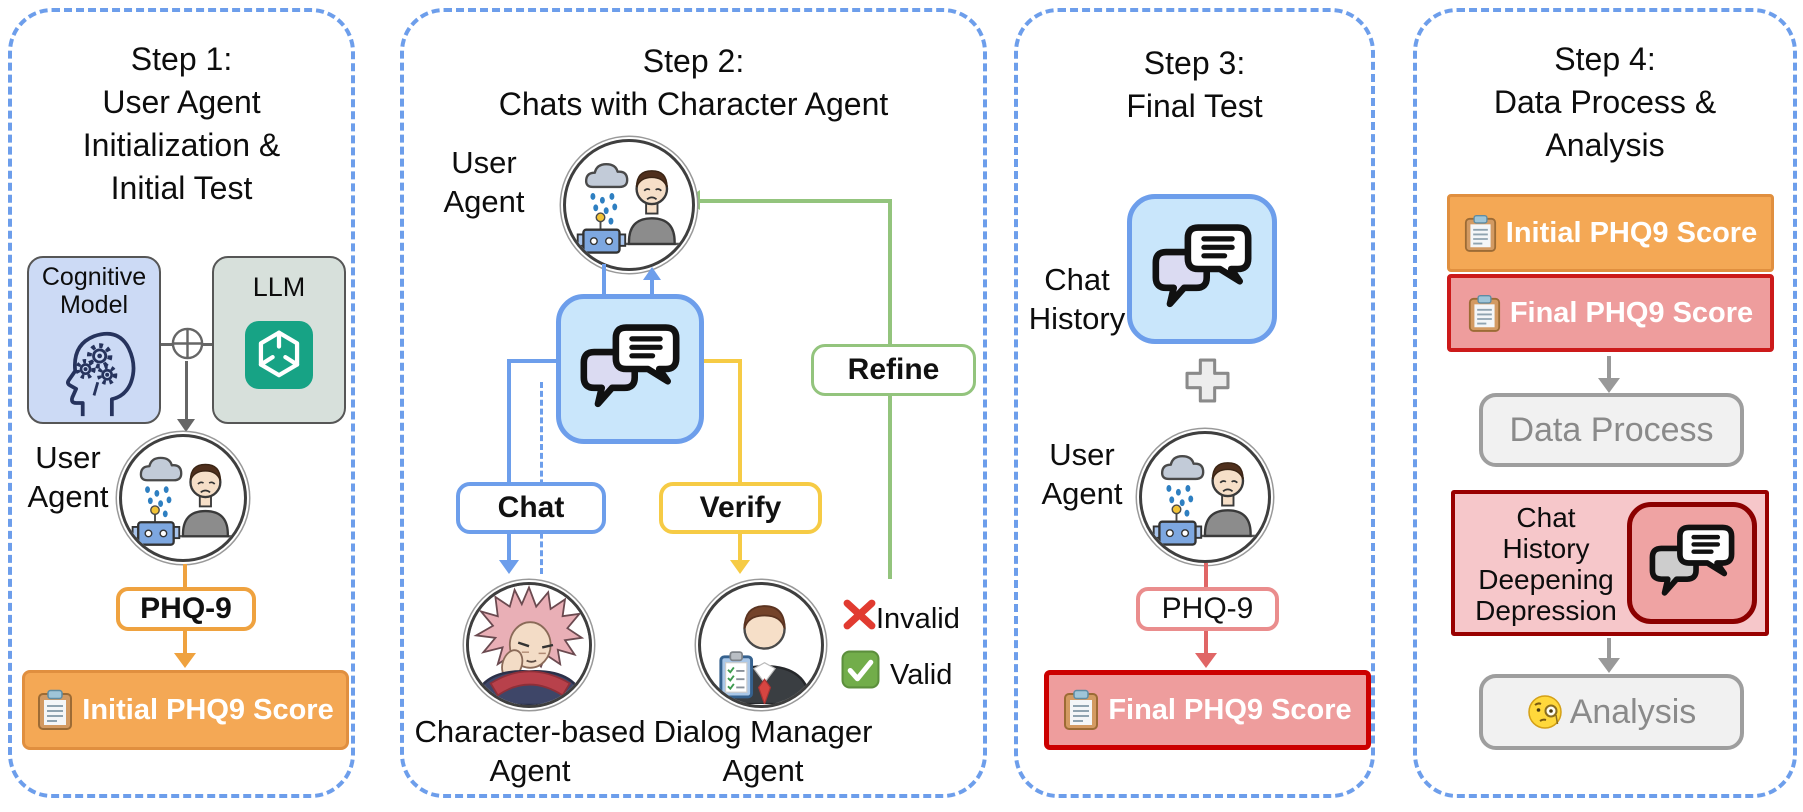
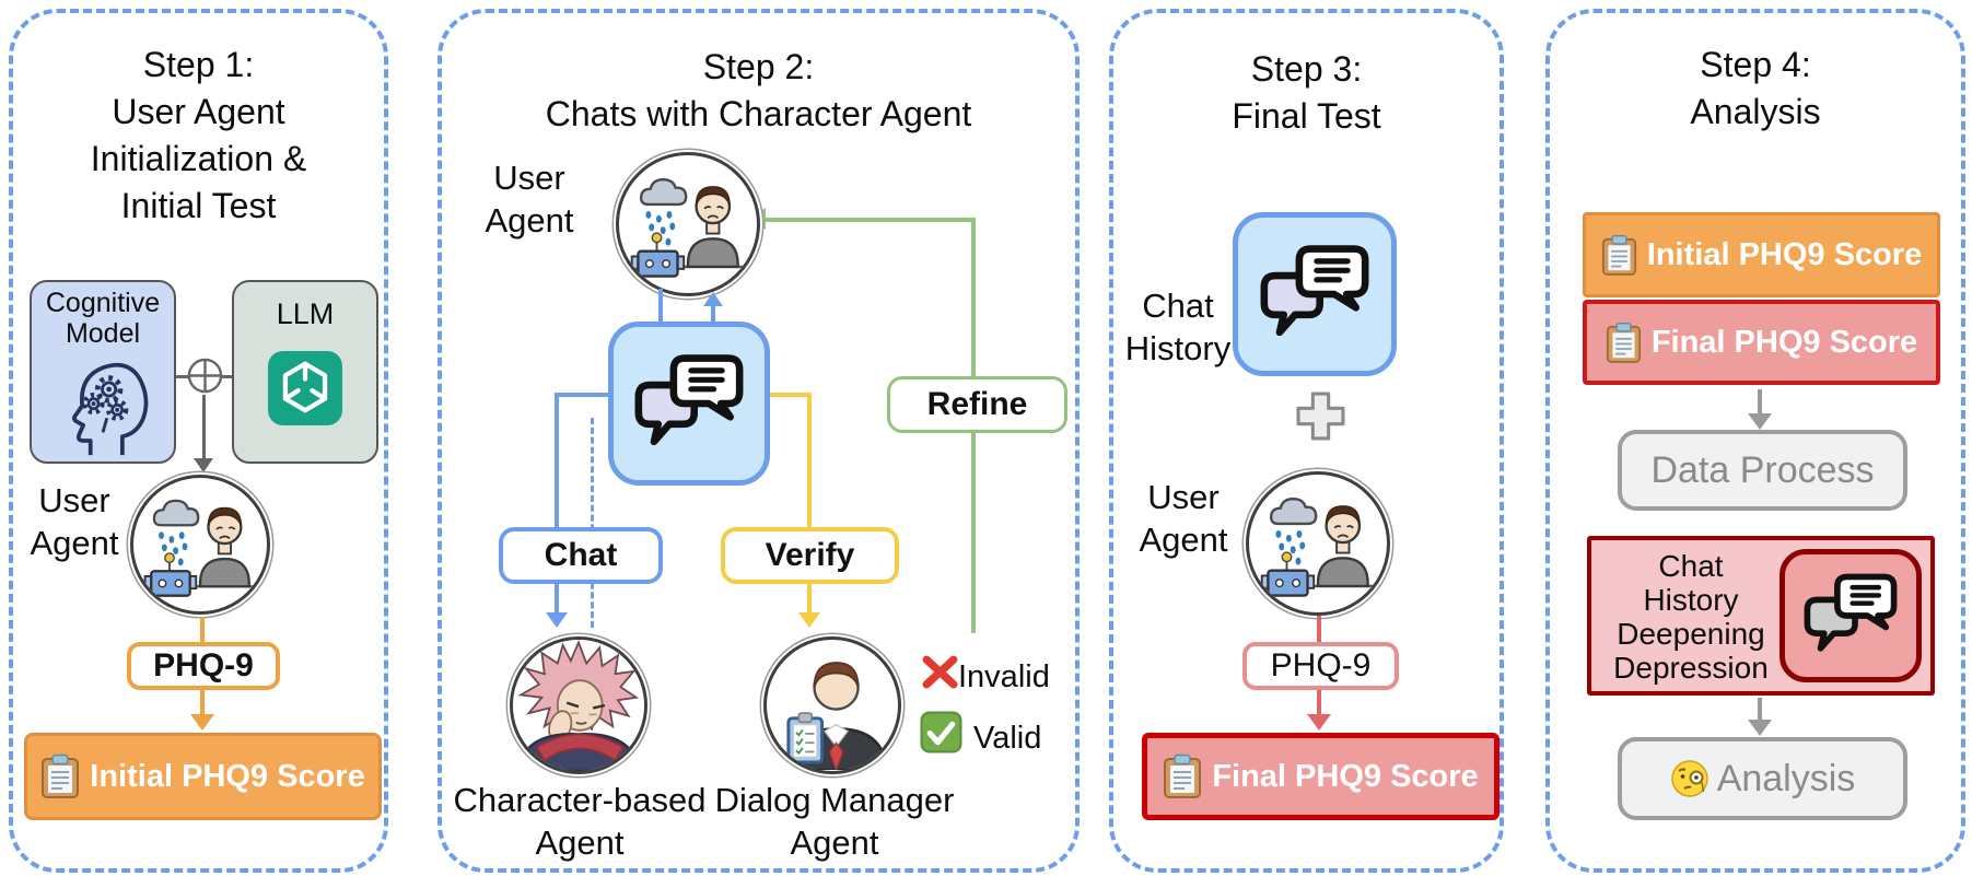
  Step 1:
  User Agent
  Initialization &
  Initial Test
  Cognitive
  Model
  LLM
  User
  Agent
  PHQ-9
  Initial PHQ9 Score
  Step 2:
  Chats with Character Agent
  User
  Agent
  Refine
  Chat
  Verify
  Invalid
  Valid
  Character-based
  Agent
  Dialog Manager
  Agent
  Step 3:
  Final Test
  Chat
  History
  User
  Agent
  PHQ-9
  Final PHQ9 Score
  Step 4:
- Data Process &
  Analysis
  Initial PHQ9 Score
  Final PHQ9 Score
  Data Process
  Chat
  History
  Deepening
  Depression
  Analysis
